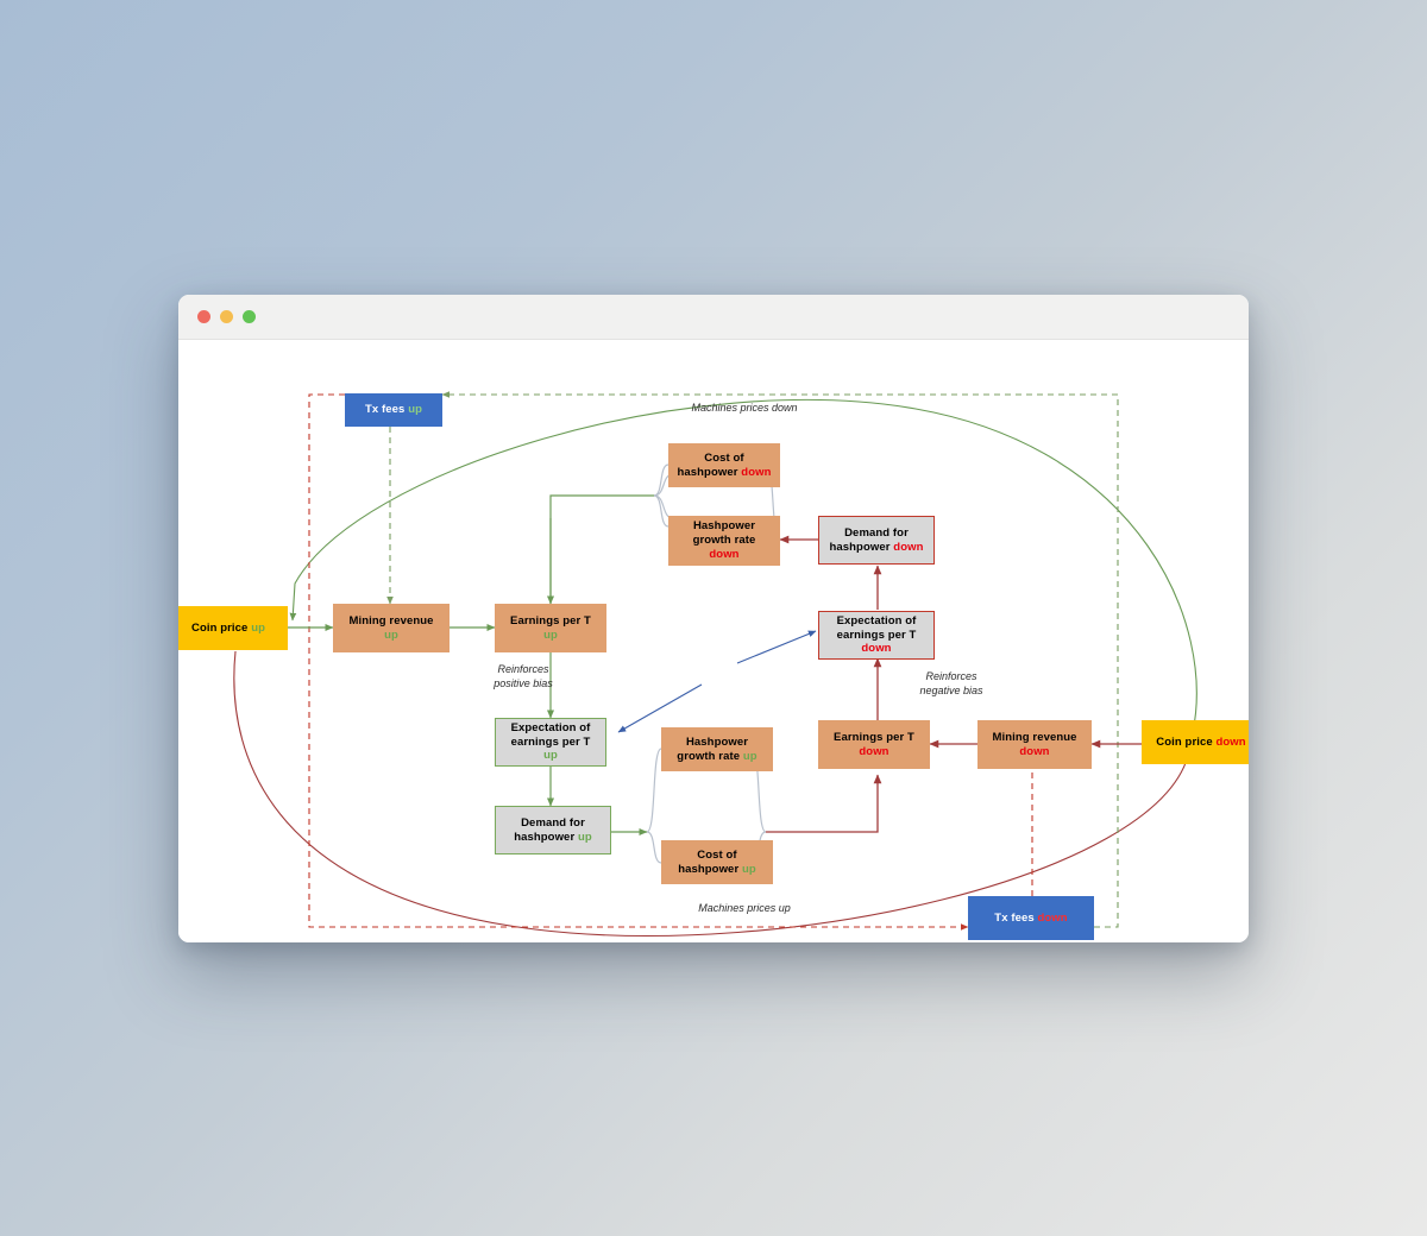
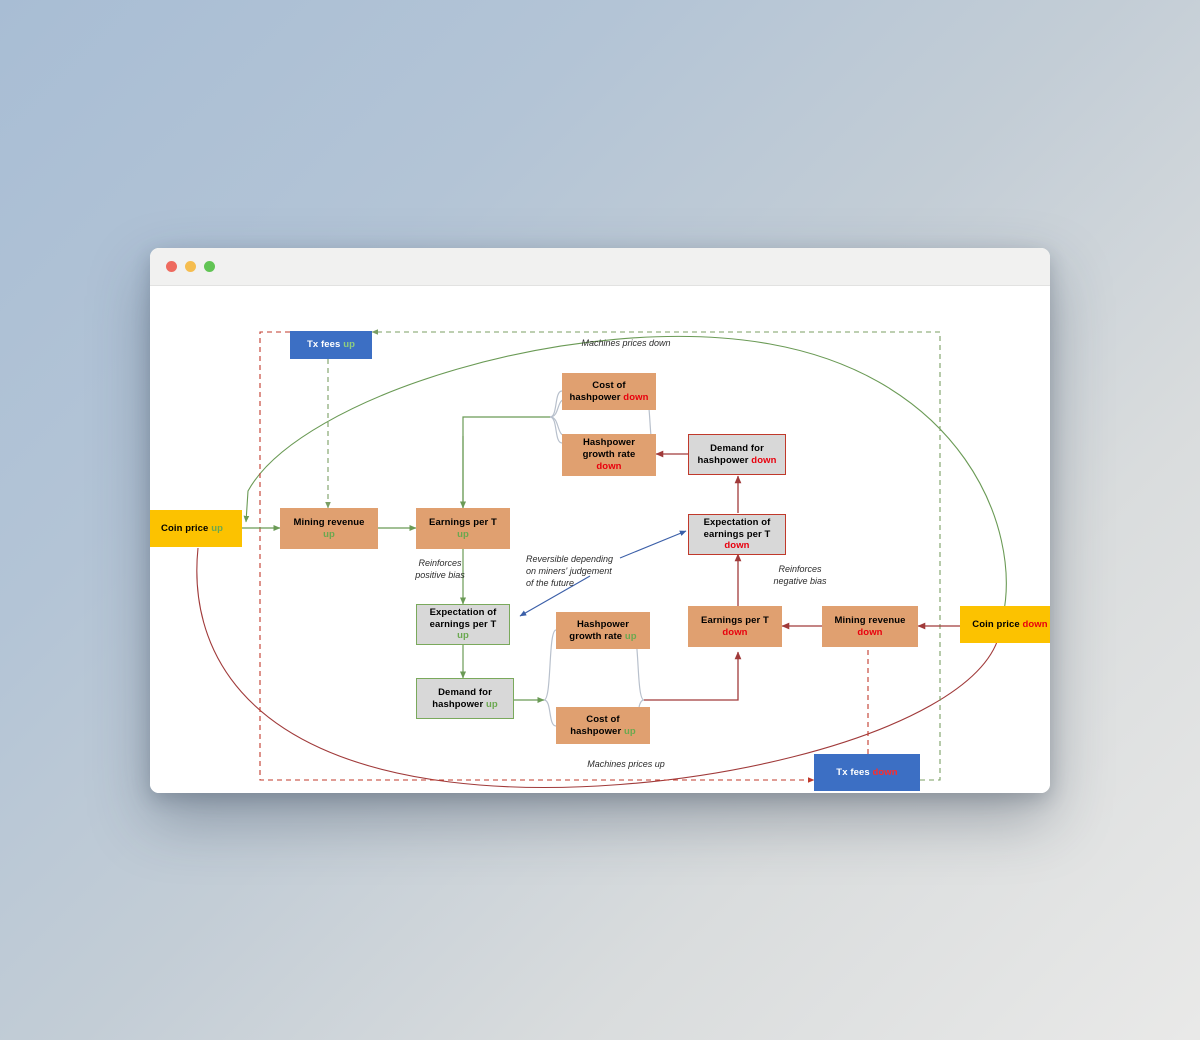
  Tx fees up
  Coin price up
  Mining revenue
  up
  Earnings per T
  up
  Cost of hashpower down
  Hashpower growth rate
  down
  Demand for hashpower down
  Expectation of earnings per T
  down
  Expectation of earnings per T
  up
  Demand for hashpower up
  Hashpower growth rate up
  Cost of hashpower up
  Earnings per T
  down
  Mining revenue
  down
  Coin price down
  Tx fees down
  Machines prices down
  Machines prices up
  Reinforces
  positive bias
  Reinforces
  negative bias
+ Reversible depending
+ on miners' judgement
+ of the future
